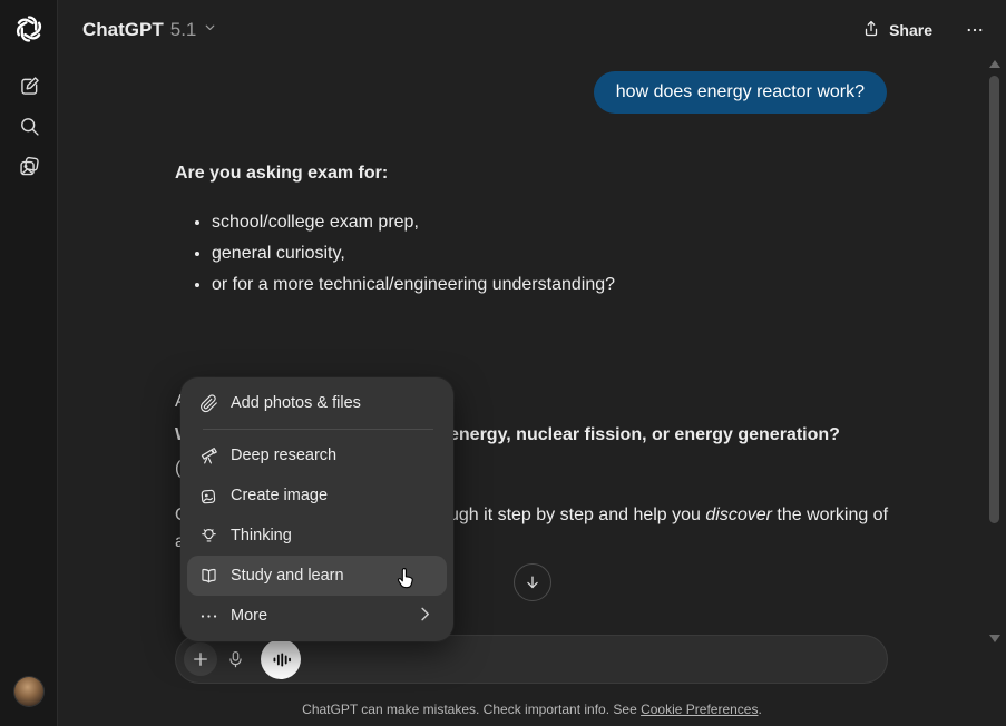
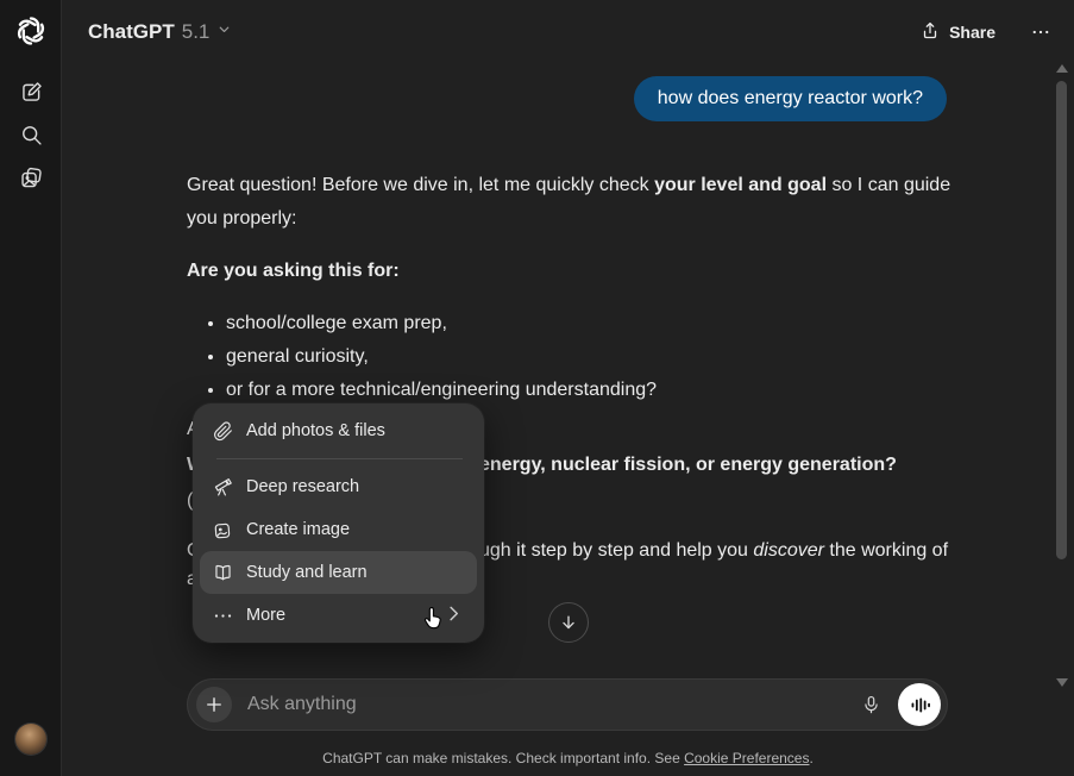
  ChatGPT
  5.1
  Share
  how does energy reactor work?
+ Great question! Before we dive in, let me quickly check your level and goal so I can guide you properly:
- Are you asking exam for:
+ Are you asking this for:
  school/college exam prep,
  general curiosity,
  or for a more technical/engineering understanding?
  energy, nuclear fission, or energy generation?
  (
  ugh it step by step and help you discover the working of
  Add photos & files
  Deep research
  Create image
- Thinking
  Study and learn
  More
+ Ask anything
  ChatGPT can make mistakes. Check important info. See Cookie Preferences.
